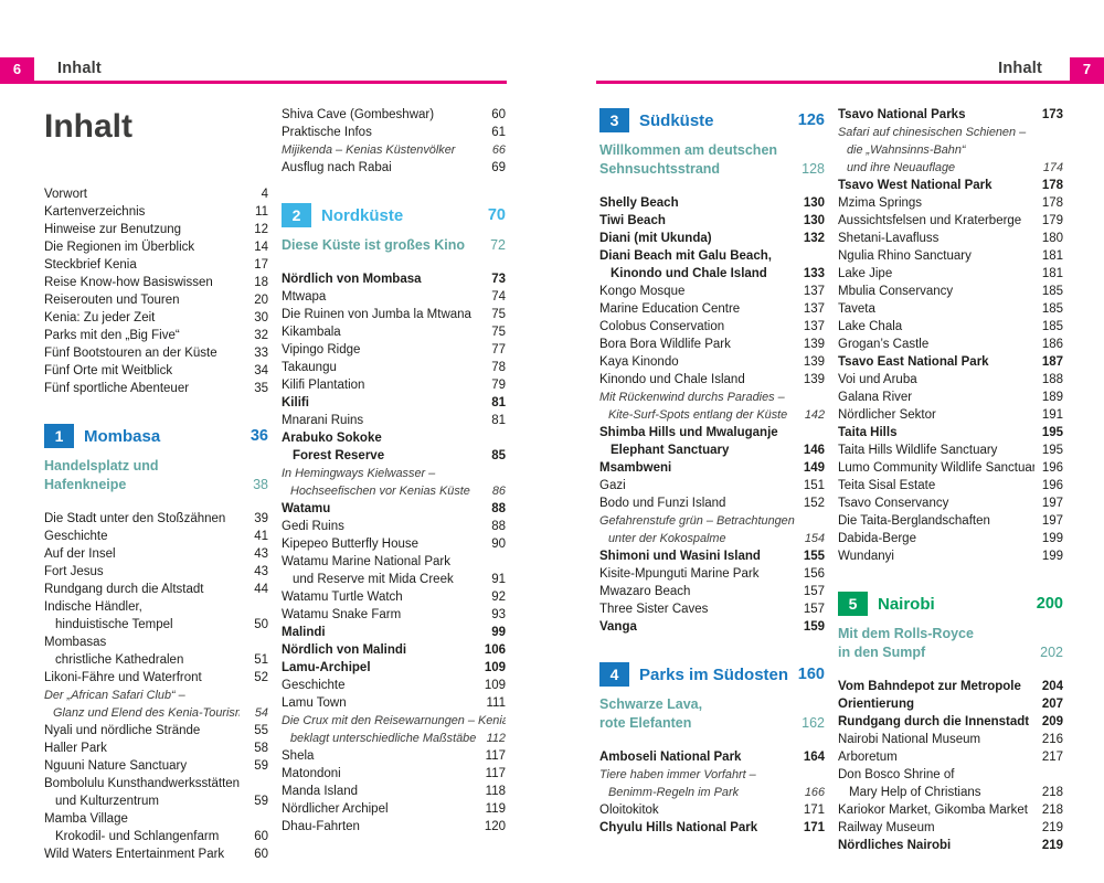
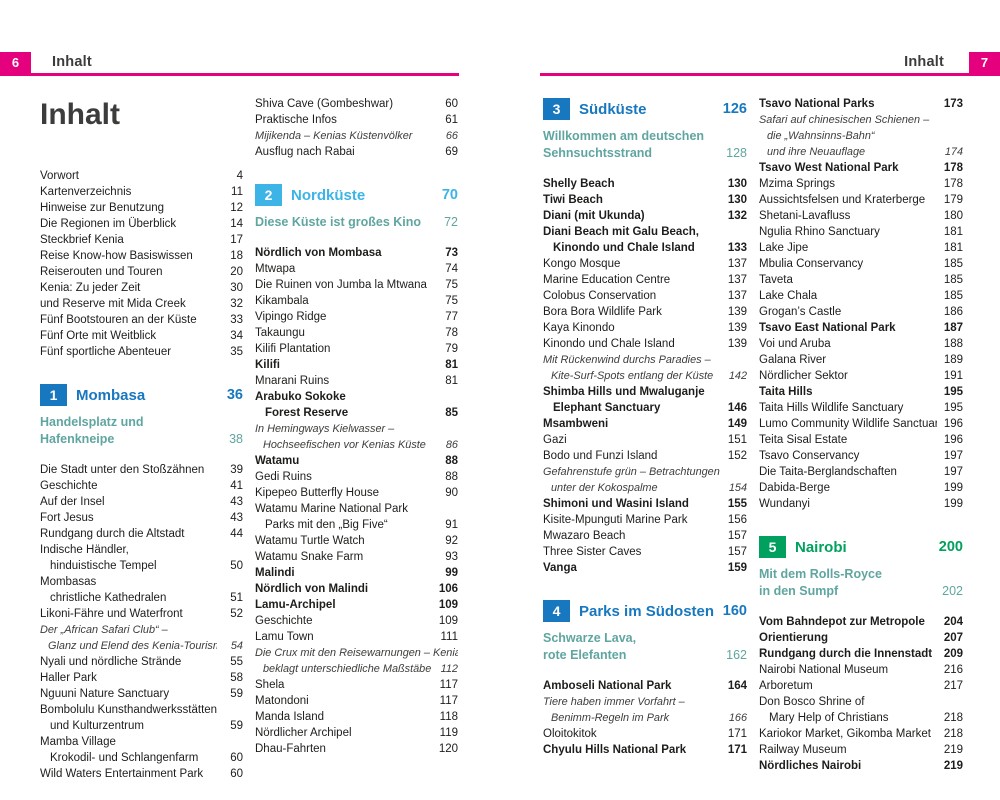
  6
  Inhalt
  Inhalt
  Vorwort
  4
  Kartenverzeichnis
  11
  Hinweise zur Benutzung
  12
  Die Regionen im Überblick
  14
  Steckbrief Kenia
  17
  Reise Know-how Basiswissen
  18
  Reiserouten und Touren
  20
  Kenia: Zu jeder Zeit
  30
- Parks mit den „Big Five“
+ und Reserve mit Mida Creek
  32
  Fünf Bootstouren an der Küste
  33
  Fünf Orte mit Weitblick
  34
  Fünf sportliche Abenteuer
  35
  1
  Mombasa
  36
  Handelsplatz und Hafenkneipe
  38
  Die Stadt unter den Stoßzähnen
  39
  Geschichte
  41
  Auf der Insel
  43
  Fort Jesus
  43
  Rundgang durch die Altstadt
  44
  Indische Händler,
  hinduistische Tempel
  50
  Mombasas
  christliche Kathedralen
  51
  Likoni-Fähre und Waterfront
  52
  Der „African Safari Club“ –
  Glanz und Elend des Kenia-Touris
  54
  Nyali und nördliche Strände
  55
  Haller Park
  58
  Nguuni Nature Sanctuary
  59
  Bombolulu Kunsthandwerksstätten
  und Kulturzentrum
  59
  Mamba Village
  Krokodil- und Schlangenfarm
  60
  Wild Waters Entertainment Park
  60
  Shiva Cave (Gombeshwar)
  60
  Praktische Infos
  61
  Mijikenda – Kenias Küstenvölker
  66
  Ausflug nach Rabai
  69
  2
  Nordküste
  70
  Diese Küste ist großes Kino
  72
  Nördlich von Mombasa
  73
  Mtwapa
  74
  Die Ruinen von Jumba la Mtwana
  75
  Kikambala
  75
  Vipingo Ridge
  77
  Takaungu
  78
  Kilifi Plantation
  79
  Kilifi
  81
  Mnarani Ruins
  81
  Arabuko Sokoke
  Forest Reserve
  85
  In Hemingways Kielwasser –
  Hochseefischen vor Kenias Küste
  86
  Watamu
  88
  Gedi Ruins
  88
  Kipepeo Butterfly House
  90
  Watamu Marine National Park
- und Reserve mit Mida Creek
+ Parks mit den „Big Five“
  91
  Watamu Turtle Watch
  92
  Watamu Snake Farm
  93
  Malindi
  99
  Nördlich von Malindi
  106
  Lamu-Archipel
  109
  Geschichte
  109
  Lamu Town
  111
  Die Crux mit den Reisewarnungen – Kenia
  beklagt unterschiedliche Maßstäbe
  112
  Shela
  117
  Matondoni
  117
  Manda Island
  118
  Nördlicher Archipel
  119
  Dhau-Fahrten
  120
  Inhalt
  7
  3
  Südküste
  126
  Willkommen am deutschen
  Sehnsuchtsstrand
  128
  Shelly Beach
  130
  Tiwi Beach
  130
  Diani (mit Ukunda)
  132
  Diani Beach mit Galu Beach,
  Kinondo und Chale Island
  133
  Kongo Mosque
  137
  Marine Education Centre
  137
  Colobus Conservation
  137
  Bora Bora Wildlife Park
  139
  Kaya Kinondo
  139
  Kinondo und Chale Island
  139
  Mit Rückenwind durchs Paradies –
  Kite-Surf-Spots entlang der Küste
  142
  Shimba Hills und Mwaluganje
  Elephant Sanctuary
  146
  Msambweni
  149
  Gazi
  151
  Bodo und Funzi Island
  152
  Gefahrenstufe grün – Betrachtungen
  unter der Kokospalme
  154
  Shimoni und Wasini Island
  155
  Kisite-Mpunguti Marine Park
  156
  Mwazaro Beach
  157
  Three Sister Caves
  157
  Vanga
  159
  4
  Parks im Südosten
  160
  Schwarze Lava,
  rote Elefanten
  162
  Amboseli National Park
  164
  Tiere haben immer Vorfahrt –
  Benimm-Regeln im Park
  166
  Oloitokitok
  171
  Chyulu Hills National Park
  171
  Tsavo National Parks
  173
  Safari auf chinesischen Schienen –
  die „Wahnsinns-Bahn“
  und ihre Neuauflage
  174
  Tsavo West National Park
  178
  Mzima Springs
  178
  Aussichtsfelsen und Kraterberge
  179
  Shetani-Lavafluss
  180
  Ngulia Rhino Sanctuary
  181
  Lake Jipe
  181
  Mbulia Conservancy
  185
  Taveta
  185
  Lake Chala
  185
  Grogan’s Castle
  186
  Tsavo East National Park
  187
  Voi und Aruba
  188
  Galana River
  189
  Nördlicher Sektor
  191
  Taita Hills
  195
  Taita Hills Wildlife Sanctuary
  195
  Lumo Community Wildlife Sanctuar
  196
  Teita Sisal Estate
  196
  Tsavo Conservancy
  197
  Die Taita-Berglandschaften
  197
  Dabida-Berge
  199
  Wundanyi
  199
  5
  Nairobi
  200
  Mit dem Rolls-Royce
  in den Sumpf
  202
  Vom Bahndepot zur Metropole
  204
  Orientierung
  207
  Rundgang durch die Innenstadt
  209
  Nairobi National Museum
  216
  Arboretum
  217
  Don Bosco Shrine of
  Mary Help of Christians
  218
  Kariokor Market, Gikomba Market
  218
  Railway Museum
  219
  Nördliches Nairobi
  219
